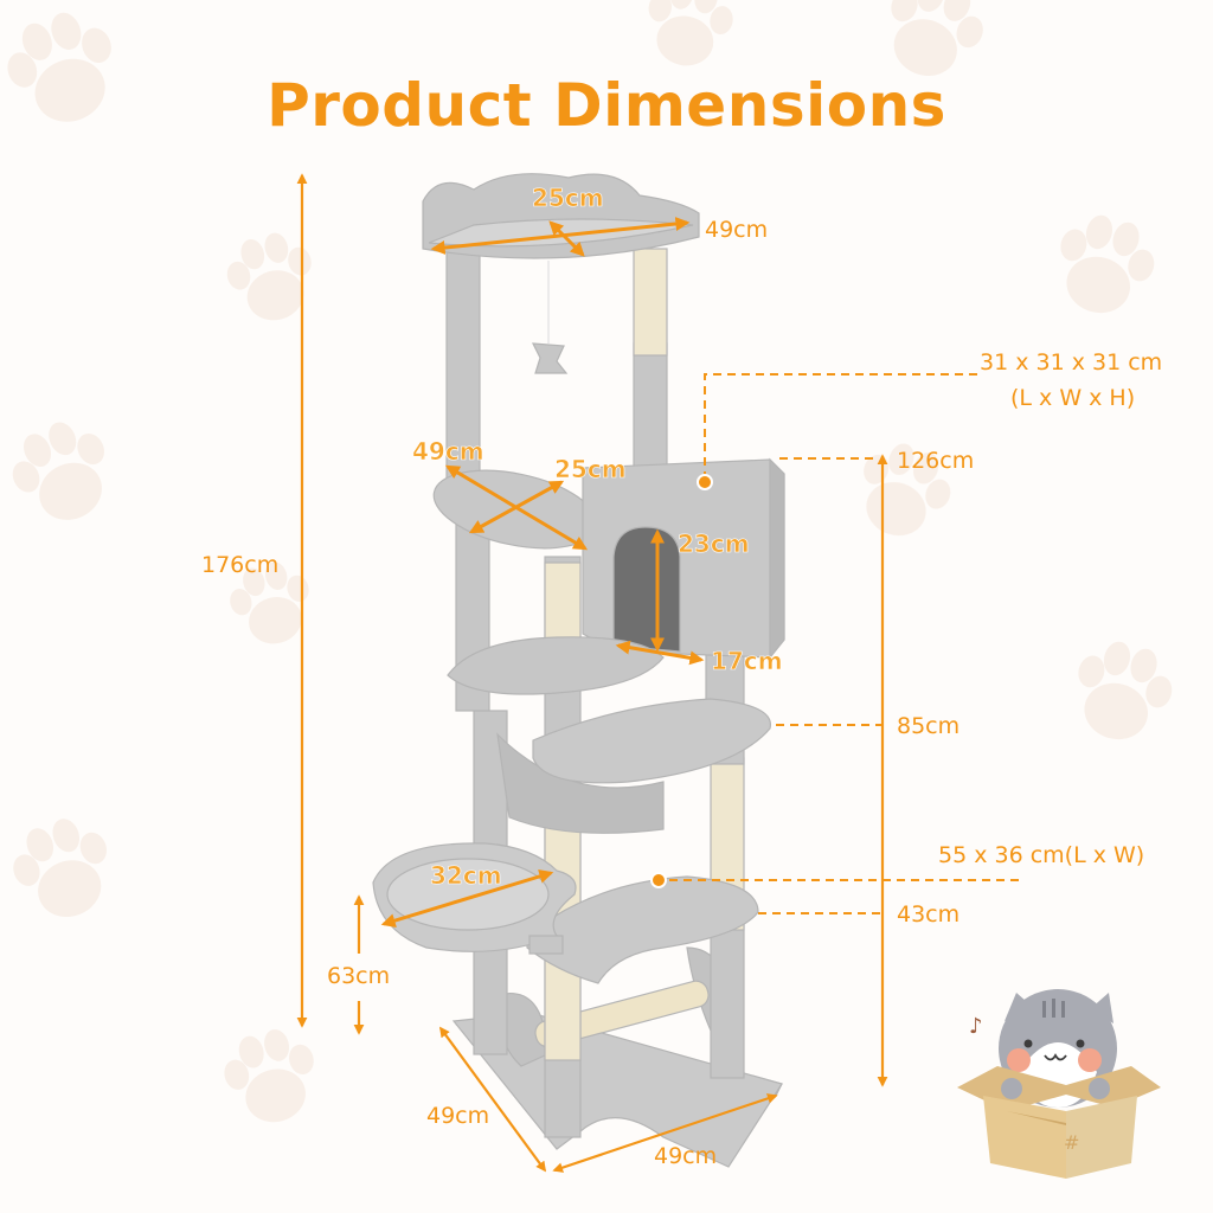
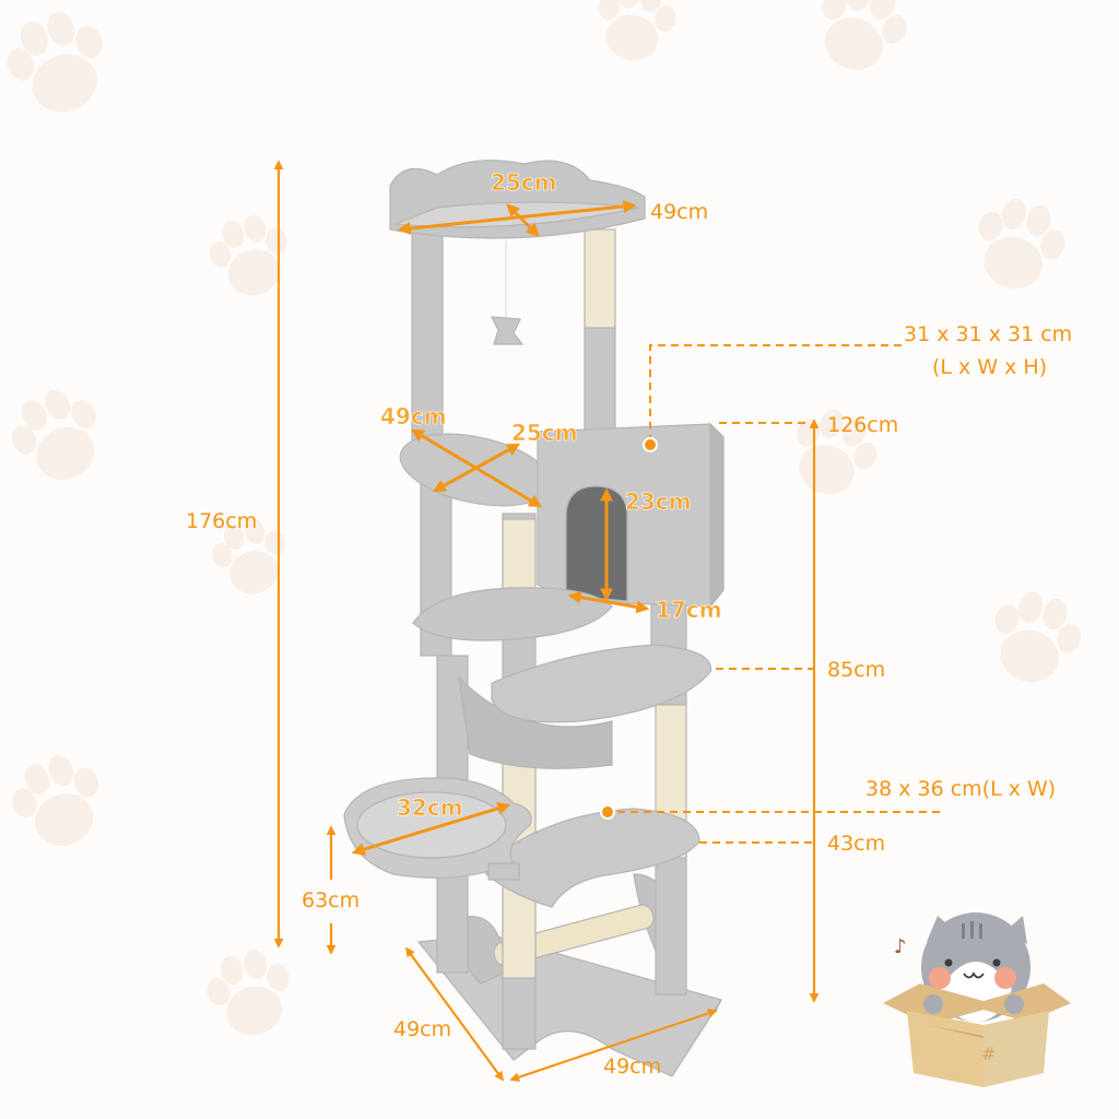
- Product Dimensions
  176cm
  25cm
  49cm
  31 x 31 x 31 cm
  (L x W x H)
  126cm
  49cm
  25cm
  23cm
  17cm
  85cm
- 55 x 36 cm(L x W)
+ 38 x 36 cm(L x W)
  43cm
  32cm
  63cm
  49cm
  49cm
  ♪
  #
